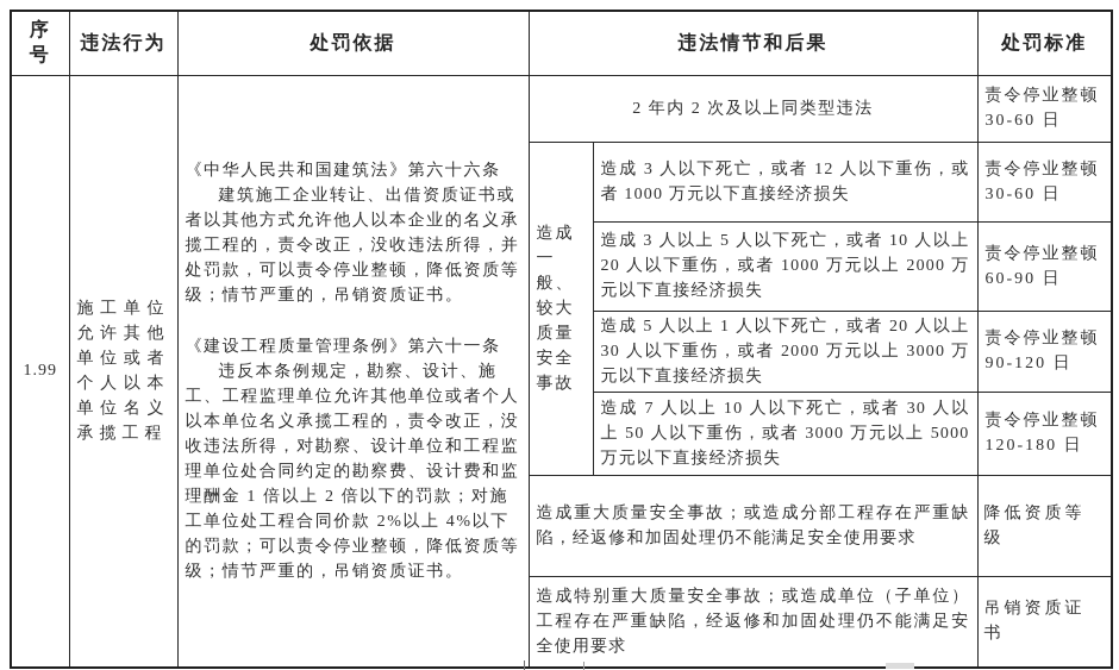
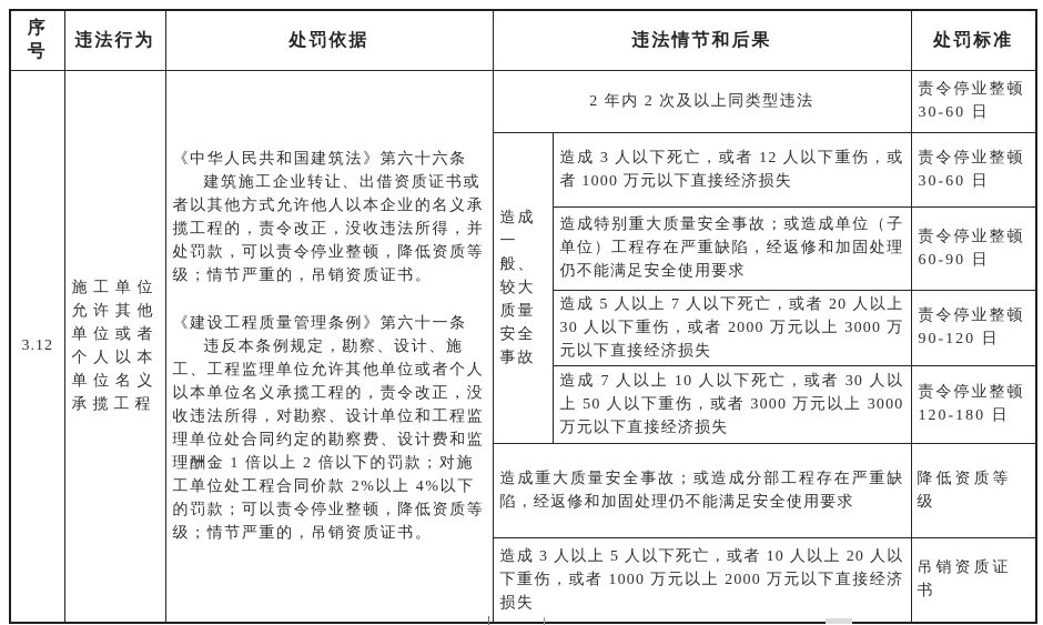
  序号	违法行为	处罚依据	违法情节和后果	处罚标准
- 1.99	施工单位允许其他单位或者个人以本单位名义承揽工程	《中华人民共和国建筑法》第六十六条 建筑施工企业转让、出借资质证书或者以其他方式允许他人以本企业的名义承揽工程的，责令改正，没收违法所得，并处罚款，可以责令停业整顿，降低资质等级；情节严重的，吊销资质证书。 《建设工程质量管理条例》第六十一条 违反本条例规定，勘察、设计、施工、工程监理单位允许其他单位或者个人以本单位名义承揽工程的，责令改正，没收违法所得，对勘察、设计单位和工程监理单位处合同约定的勘察费、设计费和监理酬金 1 倍以上 2 倍以下的罚款；对施工单位处工程合同价款 2%以上 4%以下的罚款；可以责令停业整顿，降低资质等级；情节严重的，吊销资质证书。	2 年内 2 次及以上同类型违法	责令停业整顿 30-60 日
+ 3.12	施工单位允许其他单位或者个人以本单位名义承揽工程	《中华人民共和国建筑法》第六十六条 建筑施工企业转让、出借资质证书或者以其他方式允许他人以本企业的名义承揽工程的，责令改正，没收违法所得，并处罚款，可以责令停业整顿，降低资质等级；情节严重的，吊销资质证书。 《建设工程质量管理条例》第六十一条 违反本条例规定，勘察、设计、施工、工程监理单位允许其他单位或者个人以本单位名义承揽工程的，责令改正，没收违法所得，对勘察、设计单位和工程监理单位处合同约定的勘察费、设计费和监理酬金 1 倍以上 2 倍以下的罚款；对施工单位处工程合同价款 2%以上 4%以下的罚款；可以责令停业整顿，降低资质等级；情节严重的，吊销资质证书。	2 年内 2 次及以上同类型违法	责令停业整顿 30-60 日
  造成一般、较大质量安全事故	造成 3 人以下死亡，或者 12 人以下重伤，或者 1000 万元以下直接经济损失	责令停业整顿 30-60 日
- 造成 3 人以上 5 人以下死亡，或者 10 人以上 20 人以下重伤，或者 1000 万元以上 2000 万元以下直接经济损失	责令停业整顿 60-90 日
+ 造成特别重大质量安全事故；或造成单位（子单位）工程存在严重缺陷，经返修和加固处理仍不能满足安全使用要求	责令停业整顿 60-90 日
- 造成 5 人以上 1 人以下死亡，或者 20 人以上 30 人以下重伤，或者 2000 万元以上 3000 万元以下直接经济损失	责令停业整顿 90-120 日
+ 造成 5 人以上 7 人以下死亡，或者 20 人以上 30 人以下重伤，或者 2000 万元以上 3000 万元以下直接经济损失	责令停业整顿 90-120 日
- 造成 7 人以上 10 人以下死亡，或者 30 人以上 50 人以下重伤，或者 3000 万元以上 5000 万元以下直接经济损失	责令停业整顿 120-180 日
+ 造成 7 人以上 10 人以下死亡，或者 30 人以上 50 人以下重伤，或者 3000 万元以上 3000 万元以下直接经济损失	责令停业整顿 120-180 日
  造成重大质量安全事故；或造成分部工程存在严重缺陷，经返修和加固处理仍不能满足安全使用要求	降低资质等级
- 造成特别重大质量安全事故；或造成单位（子单位）工程存在严重缺陷，经返修和加固处理仍不能满足安全使用要求	吊销资质证书
+ 造成 3 人以上 5 人以下死亡，或者 10 人以上 20 人以下重伤，或者 1000 万元以上 2000 万元以下直接经济损失	吊销资质证书
